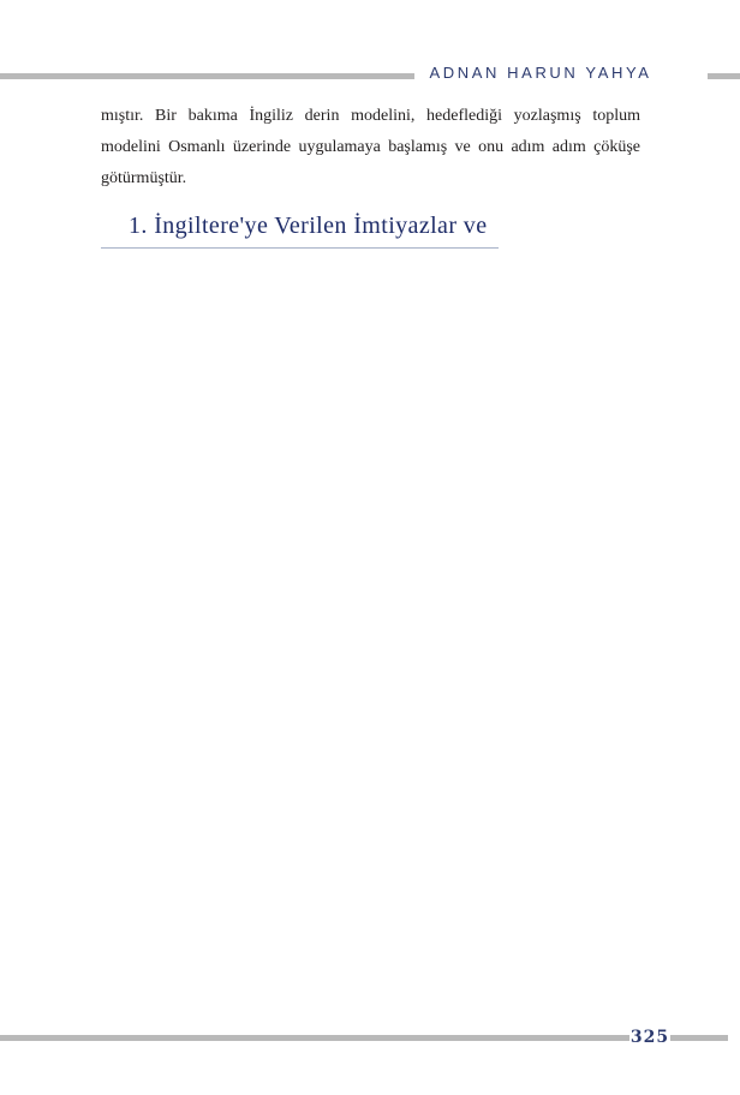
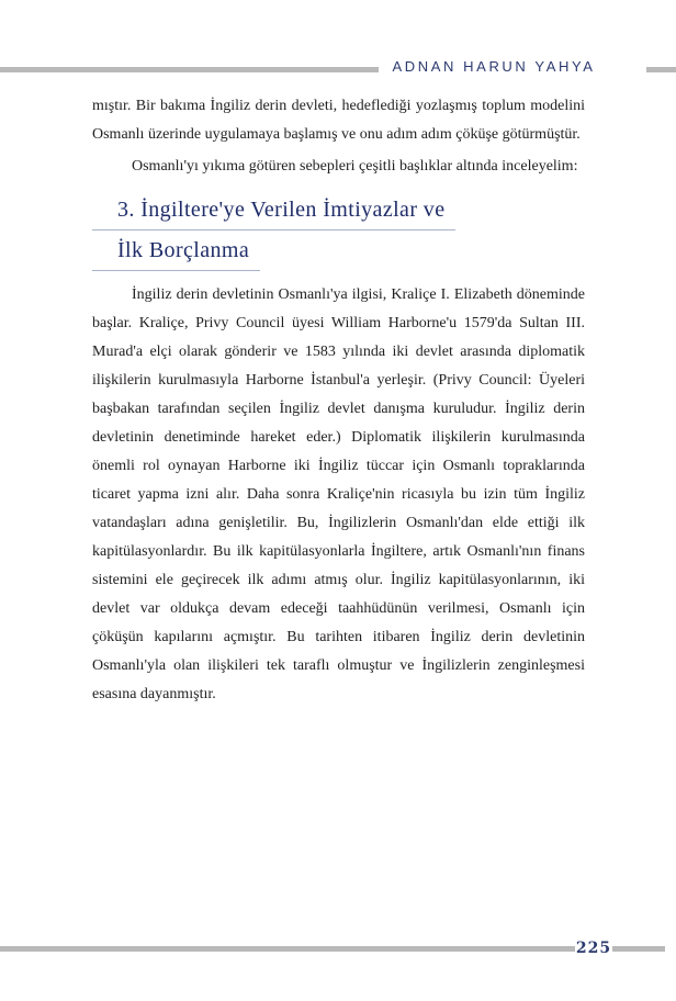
  ADNAN HARUN YAHYA
- mıştır. Bir bakıma İngiliz derin modelini, hedeflediği yozlaşmış toplum modelini Osmanlı üzerinde uygulamaya başlamış ve onu adım adım çöküşe götürmüştür.
+ mıştır. Bir bakıma İngiliz derin devleti, hedeflediği yozlaşmış toplum modelini Osmanlı üzerinde uygulamaya başlamış ve onu adım adım çöküşe götürmüştür.
+ Osmanlı'yı yıkıma götüren sebepleri çeşitli başlıklar altında inceleyelim:
- 1. İngiltere'ye Verilen İmtiyazlar ve
+ 3. İngiltere'ye Verilen İmtiyazlar ve
+ İlk Borçlanma
+ İngiliz derin devletinin Osmanlı'ya ilgisi, Kraliçe I. Elizabeth döneminde başlar. Kraliçe, Privy Council üyesi William Harborne'u 1579'da Sultan III. Murad'a elçi olarak gönderir ve 1583 yılında iki devlet arasında diplomatik ilişkilerin kurulmasıyla Harborne İstanbul'a yerleşir. (Privy Council: Üyeleri başbakan tarafından seçilen İngiliz devlet danışma kuruludur. İngiliz derin devletinin denetiminde hareket eder.) Diplomatik ilişkilerin kurulmasında önemli rol oynayan Harborne iki İngiliz tüccar için Osmanlı topraklarında ticaret yapma izni alır. Daha sonra Kraliçe'nin ricasıyla bu izin tüm İngiliz vatandaşları adına genişletilir. Bu, İngilizlerin Osmanlı'dan elde ettiği ilk kapitülasyonlardır. Bu ilk kapitülasyonlarla İngiltere, artık Osmanlı'nın finans sistemini ele geçirecek ilk adımı atmış olur. İngiliz kapitülasyonlarının, iki devlet var oldukça devam edeceği taahhüdünün verilmesi, Osmanlı için çöküşün kapılarını açmıştır. Bu tarihten itibaren İngiliz derin devletinin Osmanlı'yla olan ilişkileri tek taraflı olmuştur ve İngilizlerin zenginleşmesi esasına dayanmıştır.
- 325
+ 225
